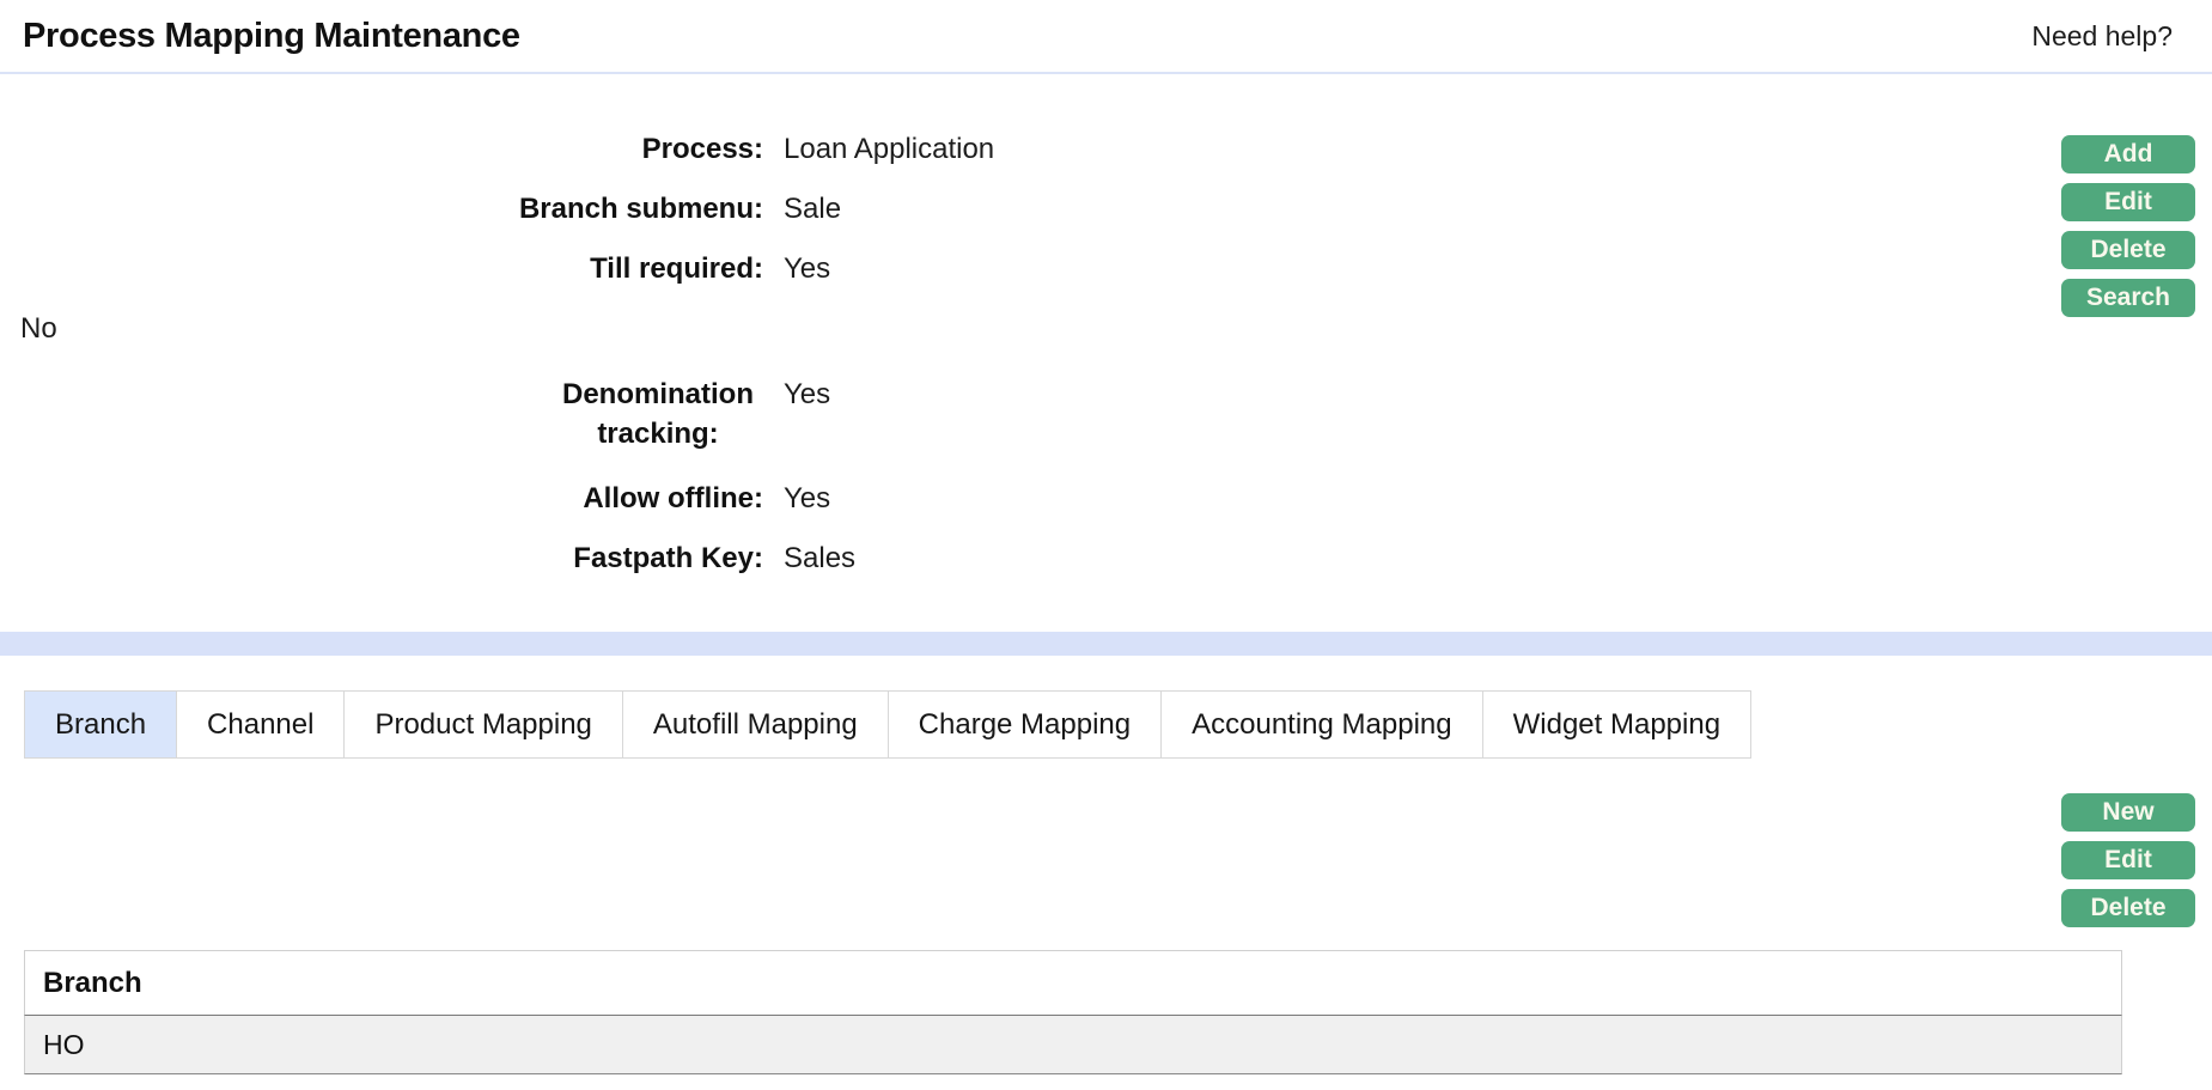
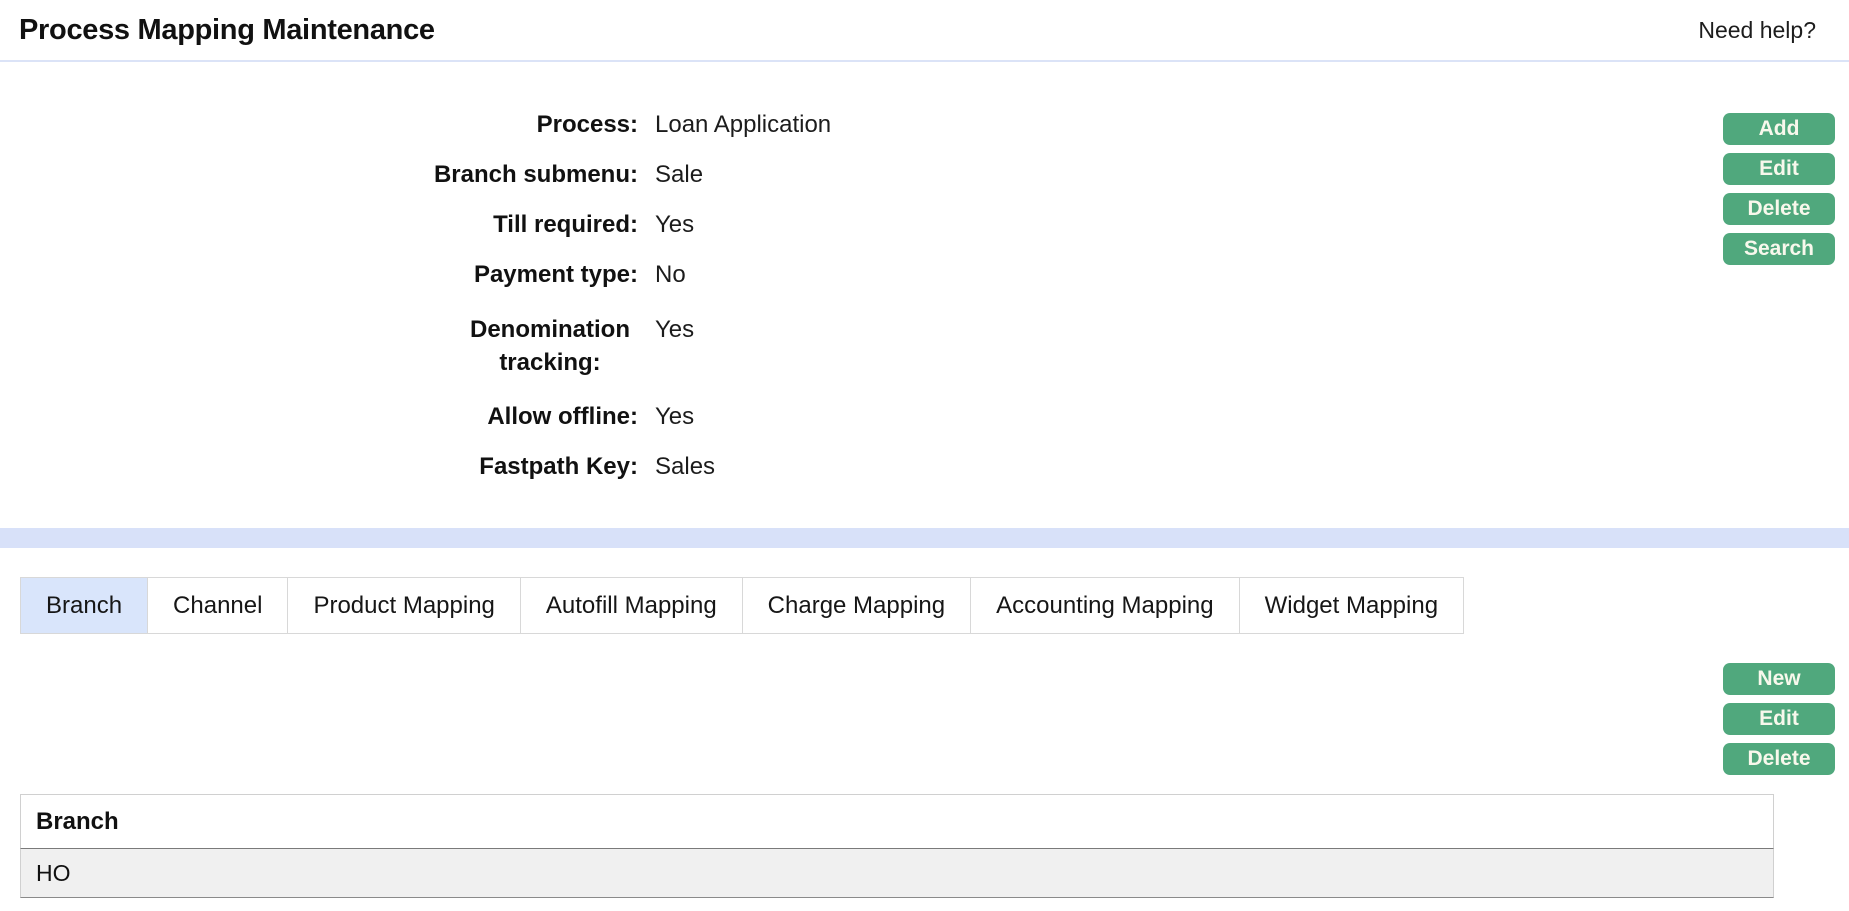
  Process Mapping Maintenance
  Need help?
  Process:
  Loan Application
  Branch submenu:
  Sale
  Till required:
  Yes
+ Payment type:
  No
  Denomination tracking:
  Yes
  Allow offline:
  Yes
  Fastpath Key:
  Sales
  Add
  Edit
  Delete
  Search
  Branch
  Channel
  Product Mapping
  Autofill Mapping
  Charge Mapping
  Accounting Mapping
  Widget Mapping
  New
  Edit
  Delete
  Branch
  HO
